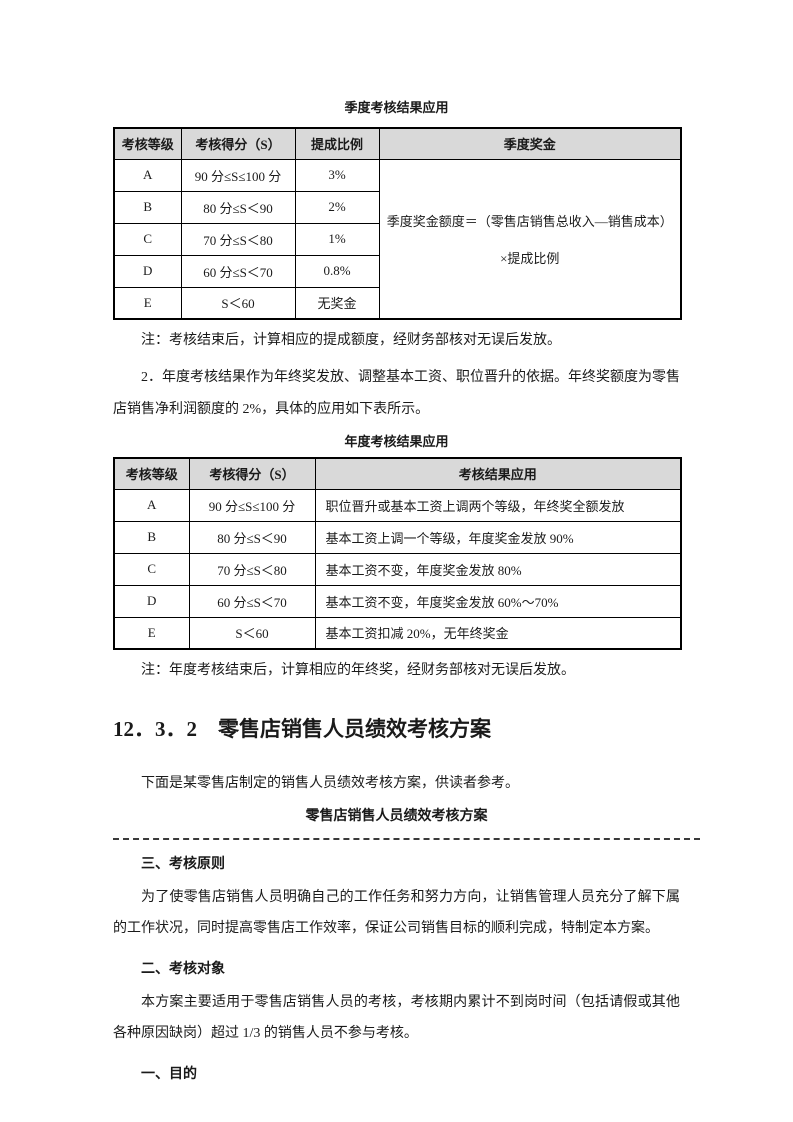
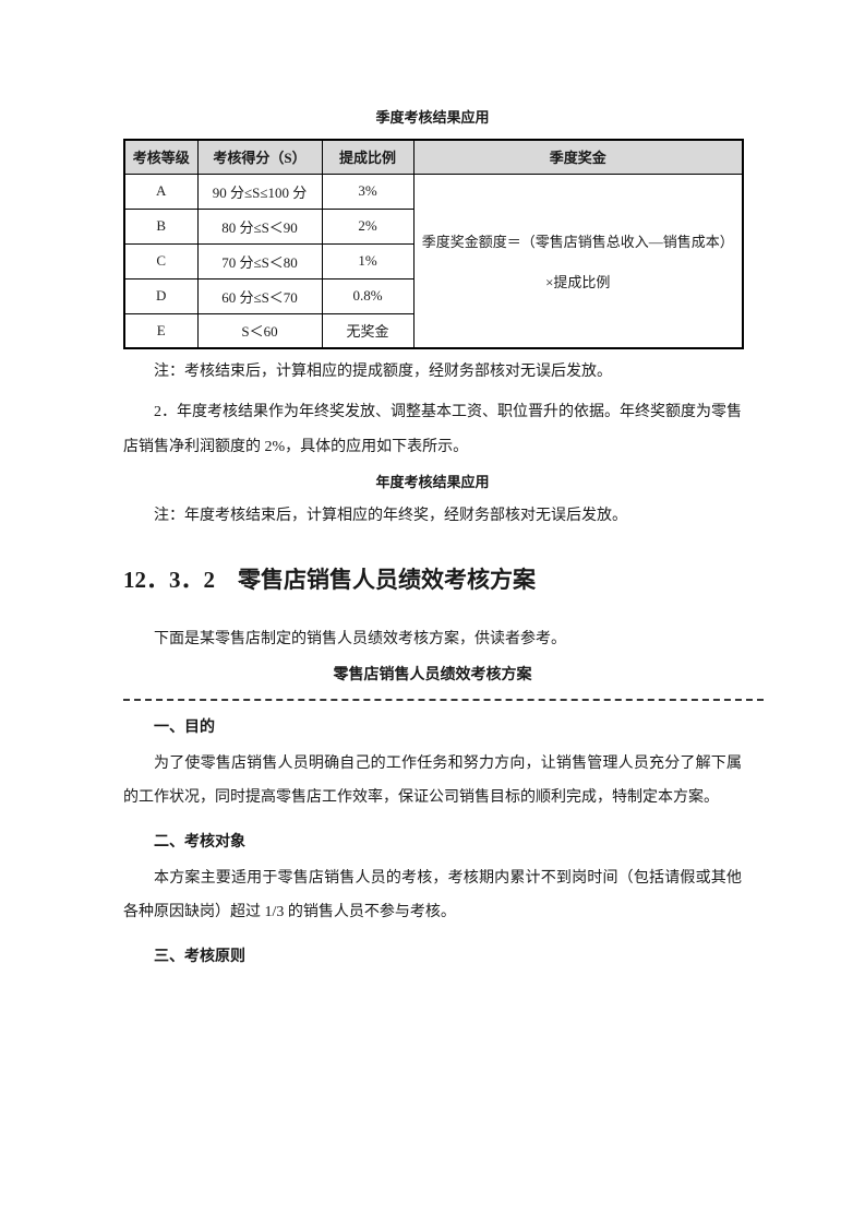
  季度考核结果应用
  考核等级	考核得分（S）	提成比例	季度奖金
  A	90 分≤S≤100 分	3%	季度奖金额度＝（零售店销售总收入—销售成本） ×提成比例
  B	80 分≤S＜90	2%
  C	70 分≤S＜80	1%
  D	60 分≤S＜70	0.8%
  E	S＜60	无奖金
  注：考核结束后，计算相应的提成额度，经财务部核对无误后发放。
  2．年度考核结果作为年终奖发放、调整基本工资、职位晋升的依据。年终奖额度为零售店销售净利润额度的 2%，具体的应用如下表所示。
  年度考核结果应用
- 考核等级	考核得分（S）	考核结果应用
- A	90 分≤S≤100 分	职位晋升或基本工资上调两个等级，年终奖全额发放
- B	80 分≤S＜90	基本工资上调一个等级，年度奖金发放 90%
- C	70 分≤S＜80	基本工资不变，年度奖金发放 80%
- D	60 分≤S＜70	基本工资不变，年度奖金发放 60%～70%
- E	S＜60	基本工资扣减 20%，无年终奖金
  注：年度考核结束后，计算相应的年终奖，经财务部核对无误后发放。
  12．3．2 零售店销售人员绩效考核方案
  下面是某零售店制定的销售人员绩效考核方案，供读者参考。
  零售店销售人员绩效考核方案
- 三、考核原则
+ 一、目的
  为了使零售店销售人员明确自己的工作任务和努力方向，让销售管理人员充分了解下属的工作状况，同时提高零售店工作效率，保证公司销售目标的顺利完成，特制定本方案。
  二、考核对象
  本方案主要适用于零售店销售人员的考核，考核期内累计不到岗时间（包括请假或其他各种原因缺岗）超过 1/3 的销售人员不参与考核。
- 一、目的
+ 三、考核原则
